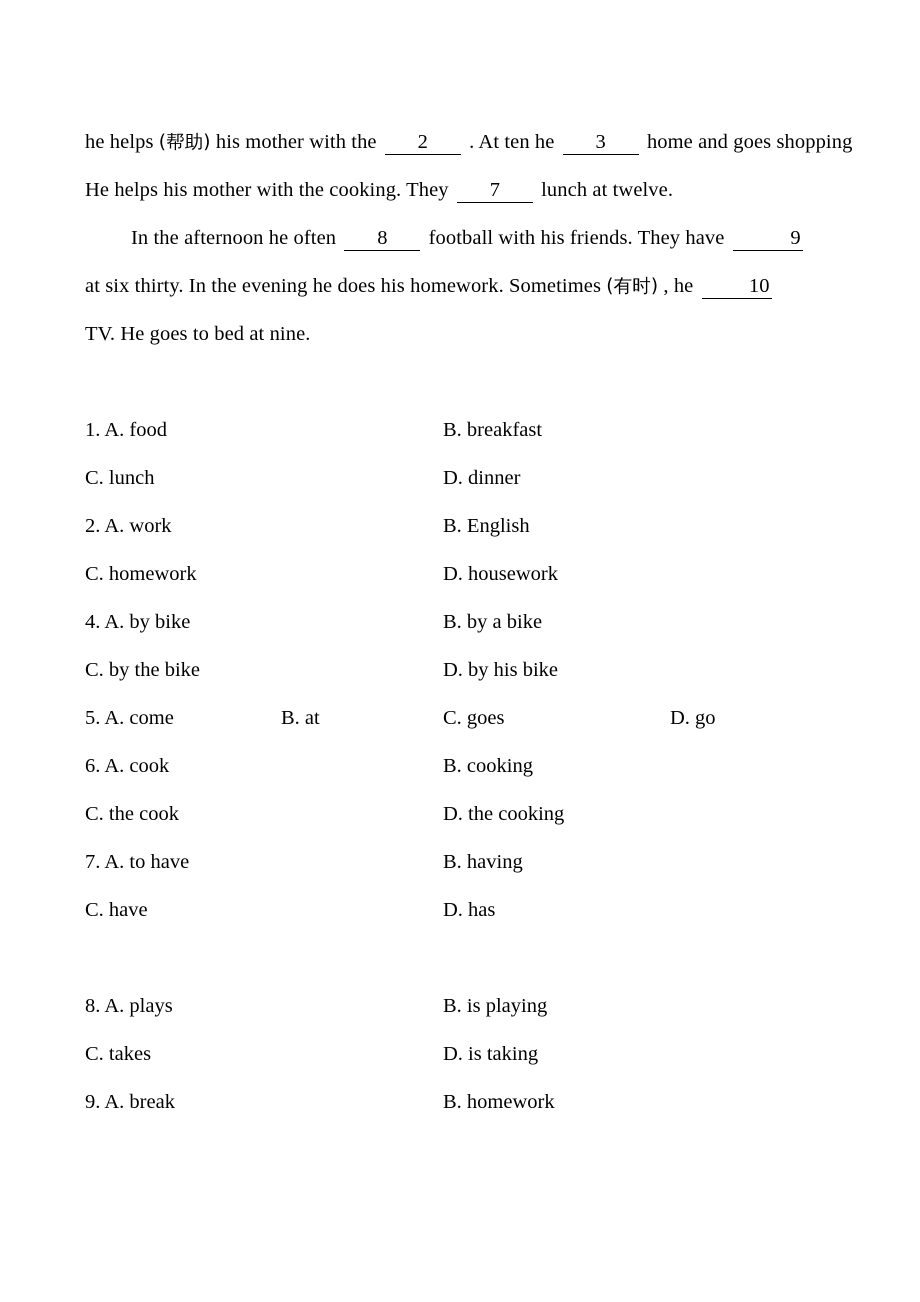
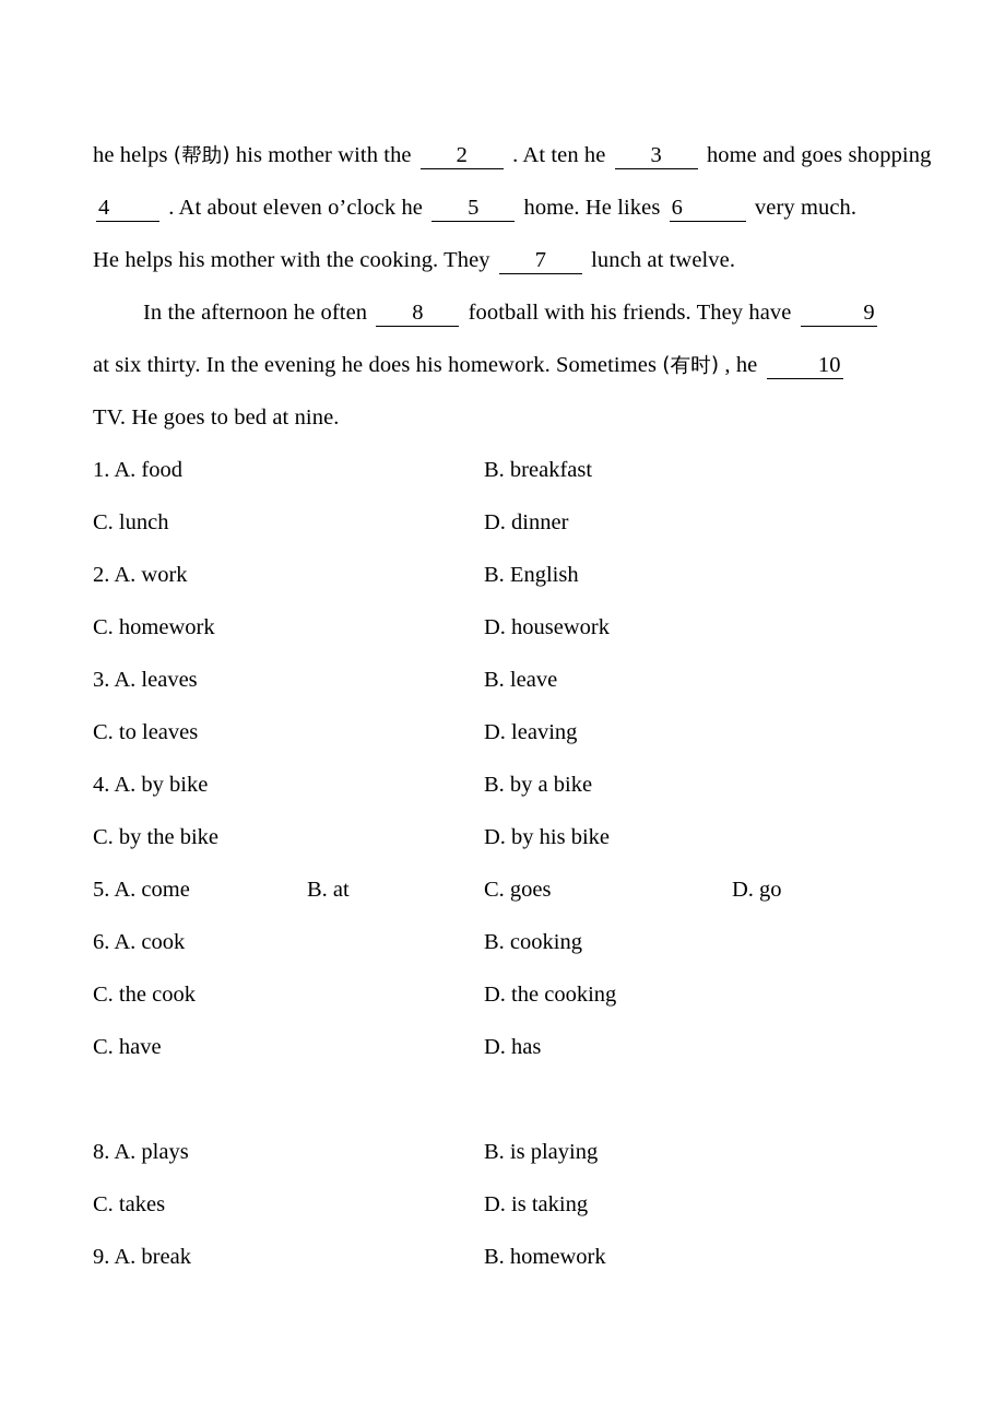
  he helps (帮助) his mother with the 2 . At ten he 3 home and goes shopping
+ 4 . At about eleven o’clock he 5 home. He likes 6 very much.
  He helps his mother with the cooking. They 7 lunch at twelve.
  In the afternoon he often 8 football with his friends. They have 9
  at six thirty. In the evening he does his homework. Sometimes (有时) , he 10
  TV. He goes to bed at nine.
  1. A. food
  B. breakfast
  C. lunch
  D. dinner
  2. A. work
  B. English
  C. homework
  D. housework
+ 3. A. leaves
+ B. leave
+ C. to leaves
+ D. leaving
  4. A. by bike
  B. by a bike
  C. by the bike
  D. by his bike
  5. A. come
  B. at
  C. goes
  D. go
  6. A. cook
  B. cooking
  C. the cook
  D. the cooking
- 7. A. to have
- B. having
  C. have
  D. has
  8. A. plays
  B. is playing
  C. takes
  D. is taking
  9. A. break
  B. homework
